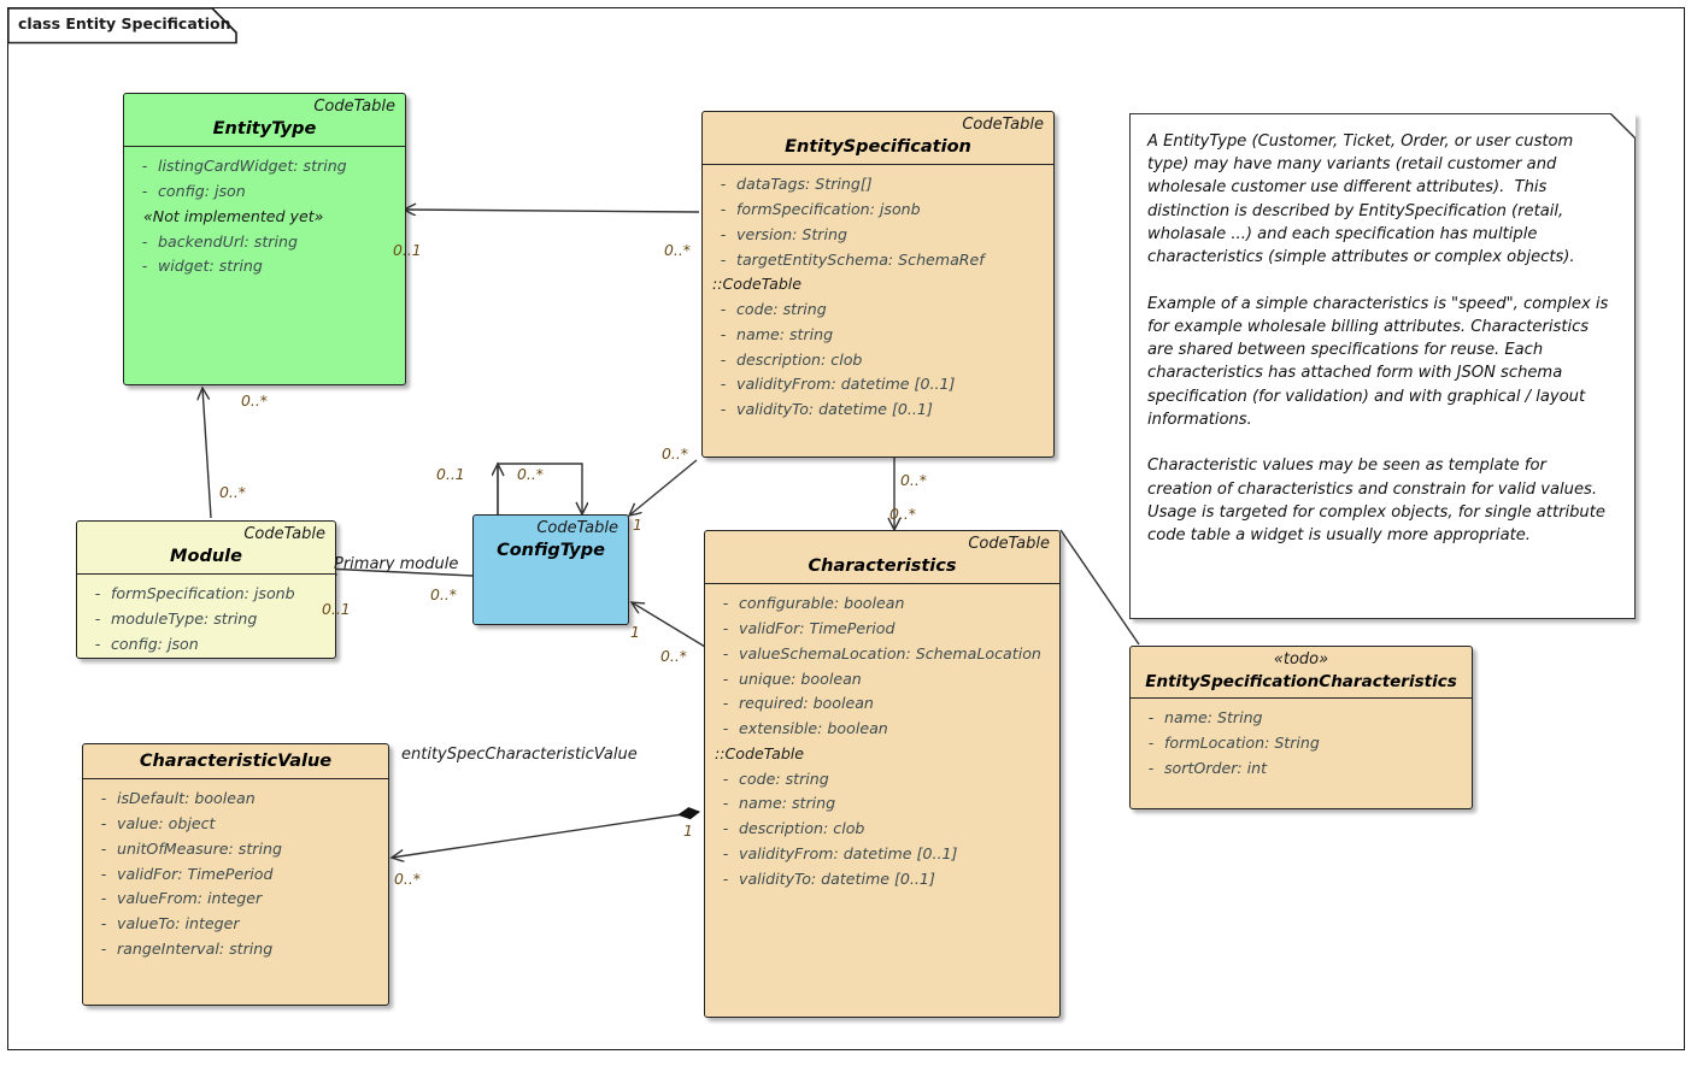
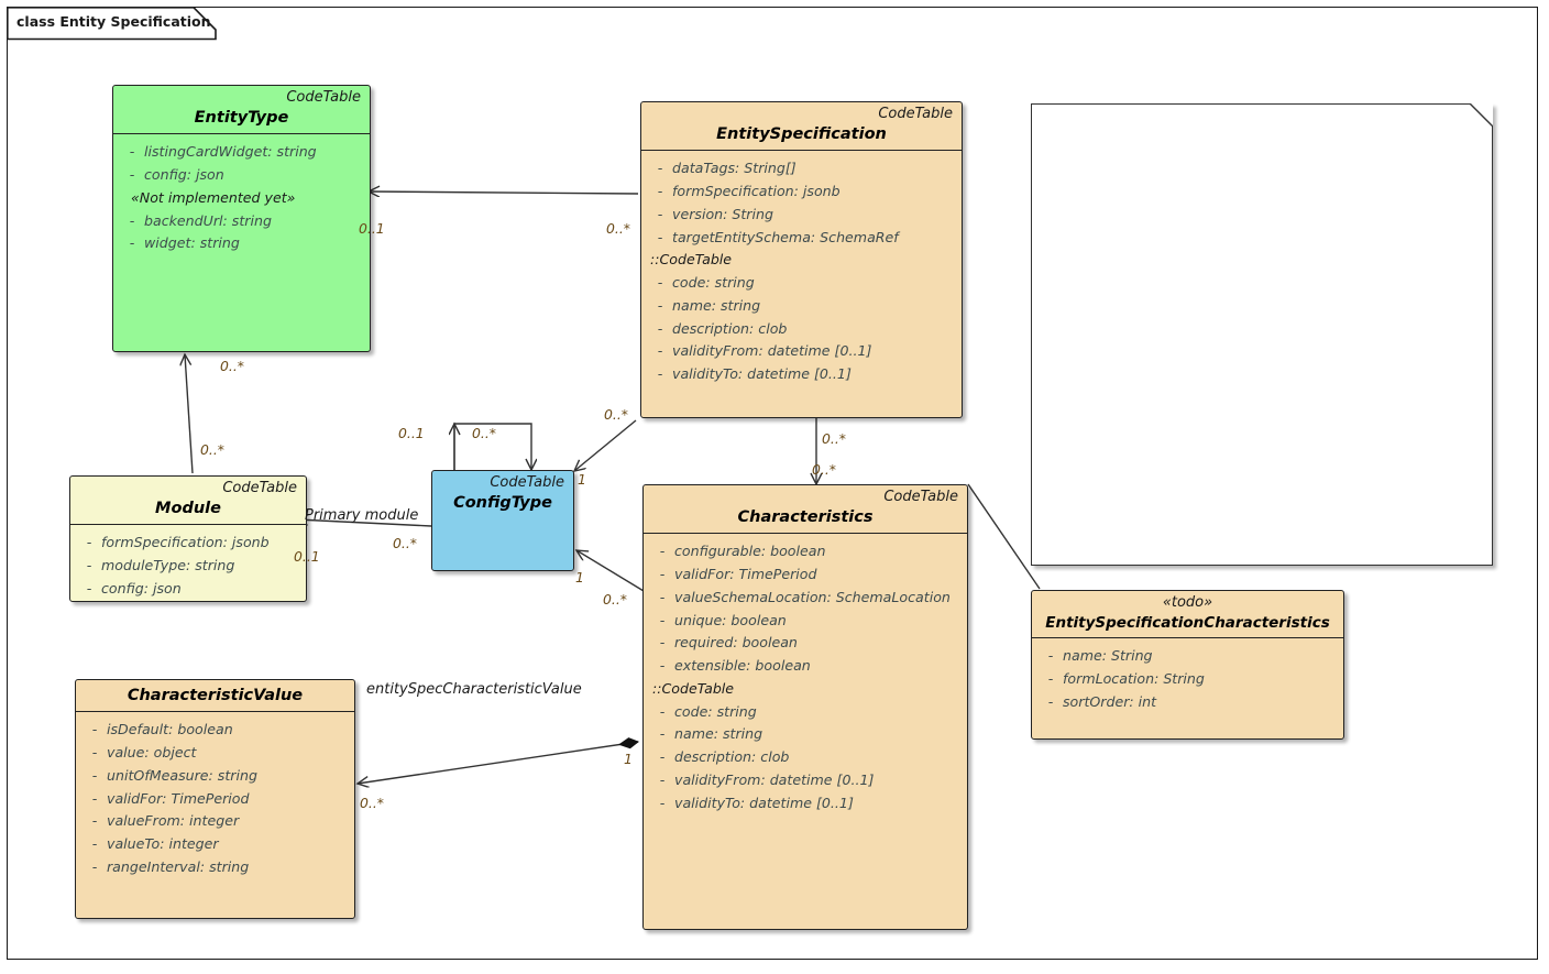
  class Entity Specification
  CodeTable
  EntityType
  -
  listingCardWidget: string
  -
  config: json
  «Not implemented yet»
  -
  backendUrl: string
  -
  widget: string
  CodeTable
  EntitySpecification
  -
  dataTags: String[]
  -
  formSpecification: jsonb
  -
  version: String
  -
  targetEntitySchema: SchemaRef
  ::CodeTable
  -
  code: string
  -
  name: string
  -
  description: clob
  -
  validityFrom: datetime [0..1]
  -
  validityTo: datetime [0..1]
  CodeTable
  Module
  -
  formSpecification: jsonb
  -
  moduleType: string
  -
  config: json
  CodeTable
  ConfigType
  CodeTable
  Characteristics
  -
  configurable: boolean
  -
  validFor: TimePeriod
  -
  valueSchemaLocation: SchemaLocation
  -
  unique: boolean
  -
  required: boolean
  -
  extensible: boolean
  ::CodeTable
  -
  code: string
  -
  name: string
  -
  description: clob
  -
  validityFrom: datetime [0..1]
  -
  validityTo: datetime [0..1]
  «todo»
  EntitySpecificationCharacteristics
  -
  name: String
  -
  formLocation: String
  -
  sortOrder: int
  CharacteristicValue
  -
  isDefault: boolean
  -
  value: object
  -
  unitOfMeasure: string
  -
  validFor: TimePeriod
  -
  valueFrom: integer
  -
  valueTo: integer
  -
  rangeInterval: string
- A EntityType (Customer, Ticket, Order, or user custom type) may have many variants (retail customer and wholesale customer use different attributes). This distinction is described by EntitySpecification (retail, wholasale ...) and each specification has multiple characteristics (simple attributes or complex objects).
- Example of a simple characteristics is "speed", complex is for example wholesale billing attributes. Characteristics are shared between specifications for reuse. Each characteristics has attached form with JSON schema specification (for validation) and with graphical / layout informations.
- Characteristic values may be seen as template for creation of characteristics and constrain for valid values. Usage is targeted for complex objects, for single attribute code table a widget is usually more appropriate.
  0..1
  0..*
  0..*
  0..*
  0..1
  0..*
  0..*
  1
  Primary module
  0..1
  0..*
  0..*
  0..*
  1
  0..*
  entitySpecCharacteristicValue
  0..*
  1
